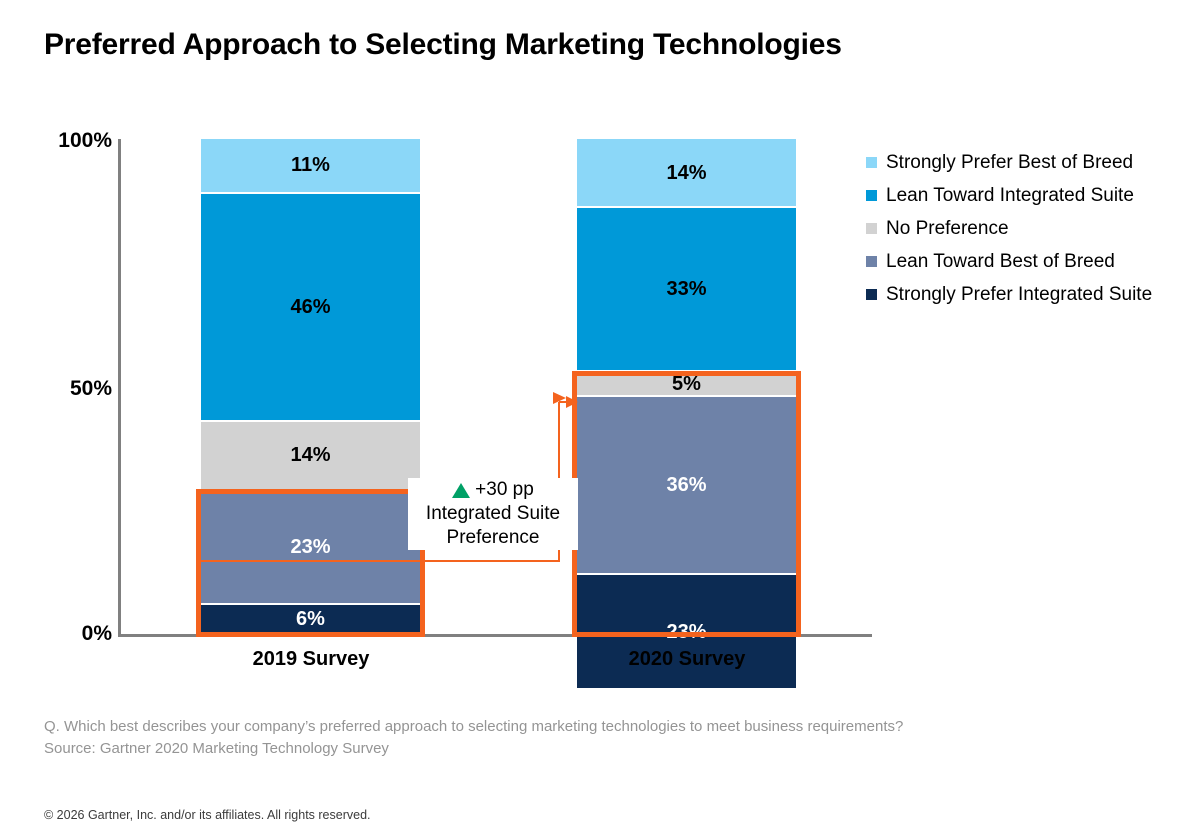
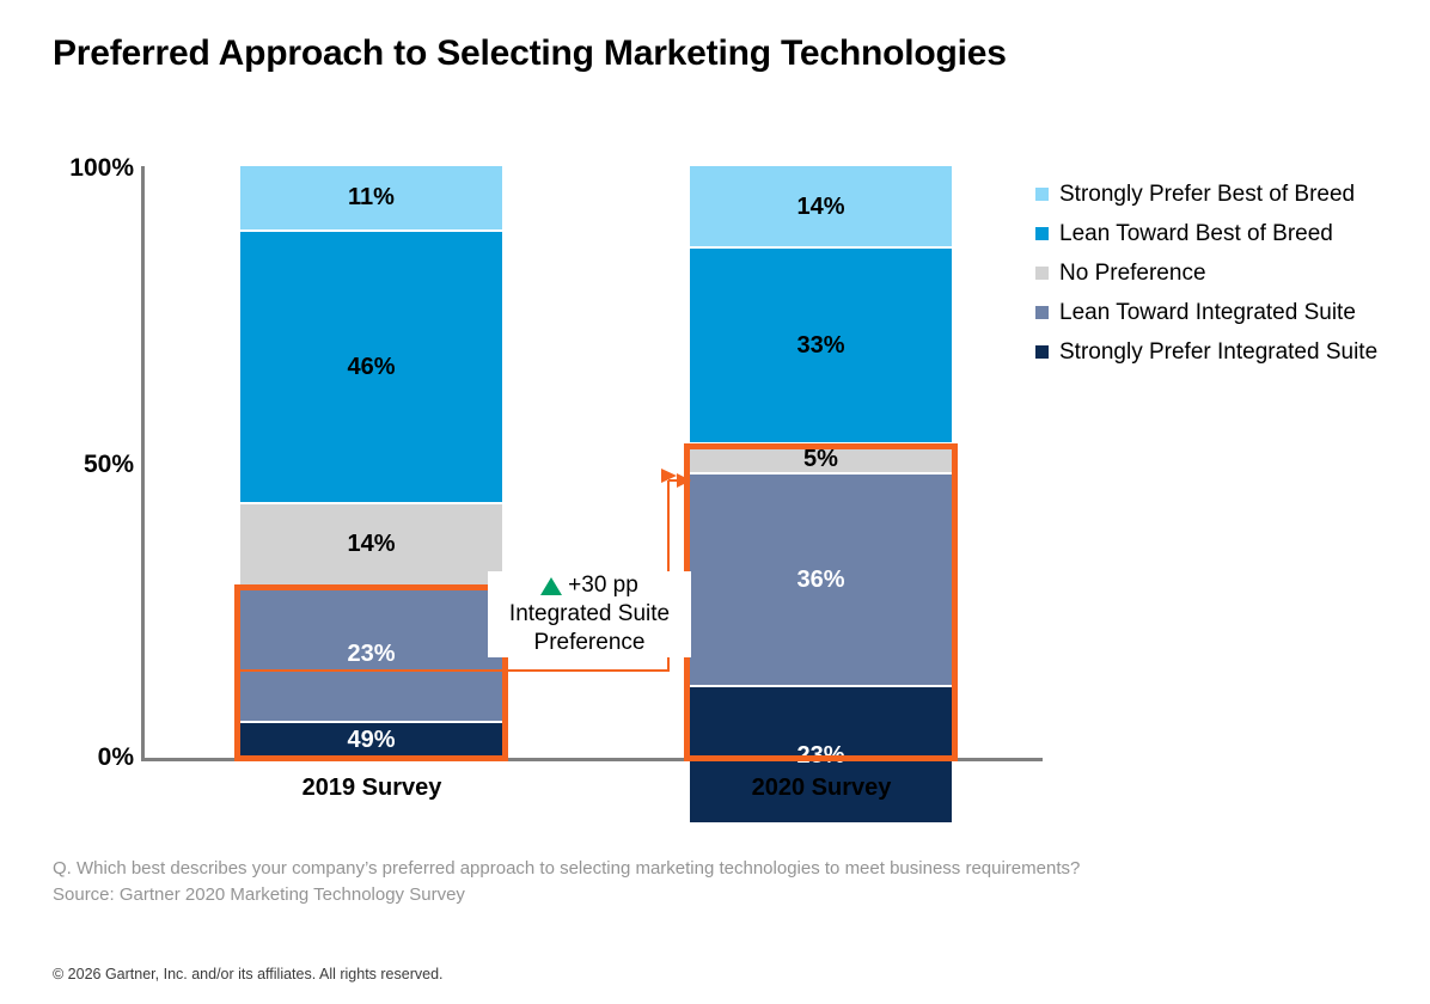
  Preferred Approach to Selecting Marketing Technologies
  100%
  50%
  0%
  11%
  46%
  14%
  23%
- 6%
+ 49%
  14%
  33%
  5%
  36%
  23%
  +30 pp
  Integrated Suite
  Preference
  2019 Survey
  2020 Survey
  Strongly Prefer Best of Breed
- Lean Toward Integrated Suite
+ Lean Toward Best of Breed
  No Preference
- Lean Toward Best of Breed
+ Lean Toward Integrated Suite
  Strongly Prefer Integrated Suite
  Q. Which best describes your company’s preferred approach to selecting marketing technologies to meet business requirements?
  Source: Gartner 2020 Marketing Technology Survey
  © 2026 Gartner, Inc. and/or its affiliates. All rights reserved.
